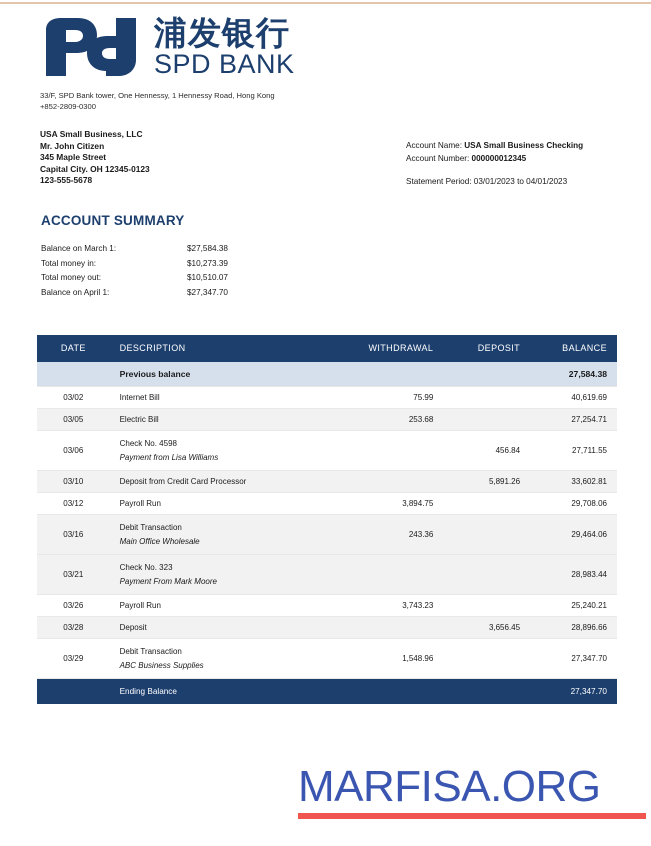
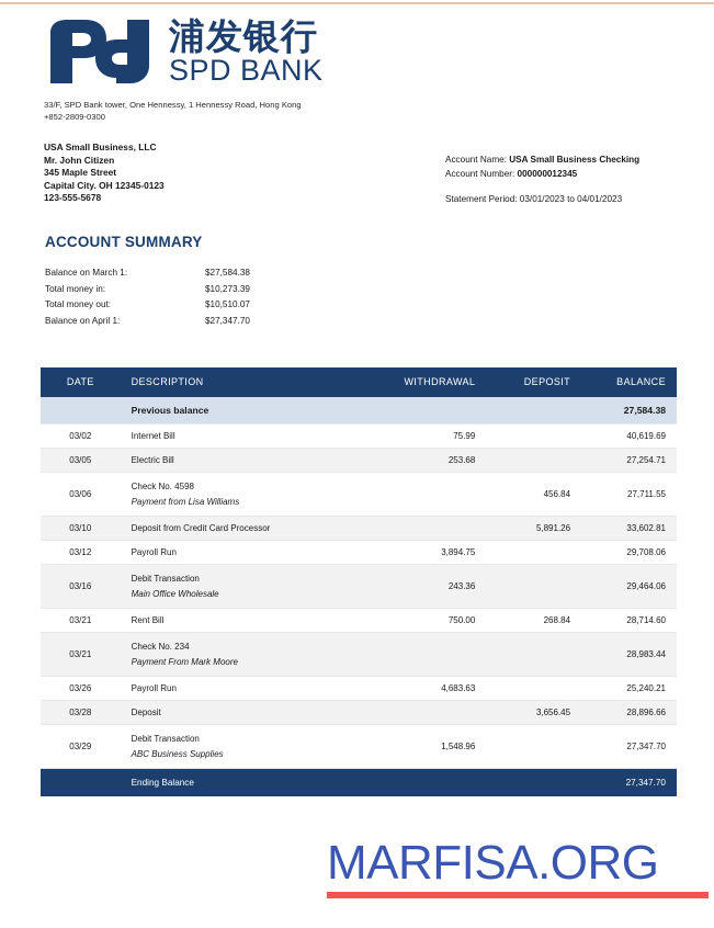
  浦发银行
  SPD BANK
  33/F, SPD Bank tower, One Hennessy, 1 Hennessy Road, Hong Kong
  +852-2809-0300
  USA Small Business, LLC
  Mr. John Citizen
  345 Maple Street
  Capital City. OH 12345-0123
  123-555-5678
  Account Name: USA Small Business Checking
  Account Number: 000000012345
  Statement Period: 03/01/2023 to 04/01/2023
  ACCOUNT SUMMARY
  Balance on March 1:	$27,584.38
  Total money in:	$10,273.39
  Total money out:	$10,510.07
  Balance on April 1:	$27,347.70
  DATE	DESCRIPTION	WITHDRAWAL	DEPOSIT	BALANCE
  	Previous balance			27,584.38
  03/02	Internet Bill	75.99		40,619.69
  03/05	Electric Bill	253.68		27,254.71
  03/06	Check No. 4598 Payment from Lisa Williams		456.84	27,711.55
  03/10	Deposit from Credit Card Processor		5,891.26	33,602.81
  03/12	Payroll Run	3,894.75		29,708.06
  03/16	Debit Transaction Main Office Wholesale	243.36		29,464.06
+ 03/21	Rent Bill	750.00	268.84	28,714.60
- 03/21	Check No. 323 Payment From Mark Moore			28,983.44
+ 03/21	Check No. 234 Payment From Mark Moore			28,983.44
- 03/26	Payroll Run	3,743.23		25,240.21
+ 03/26	Payroll Run	4,683.63		25,240.21
  03/28	Deposit		3,656.45	28,896.66
  03/29	Debit Transaction ABC Business Supplies	1,548.96		27,347.70
  	Ending Balance			27,347.70
  MARFISA.ORG
